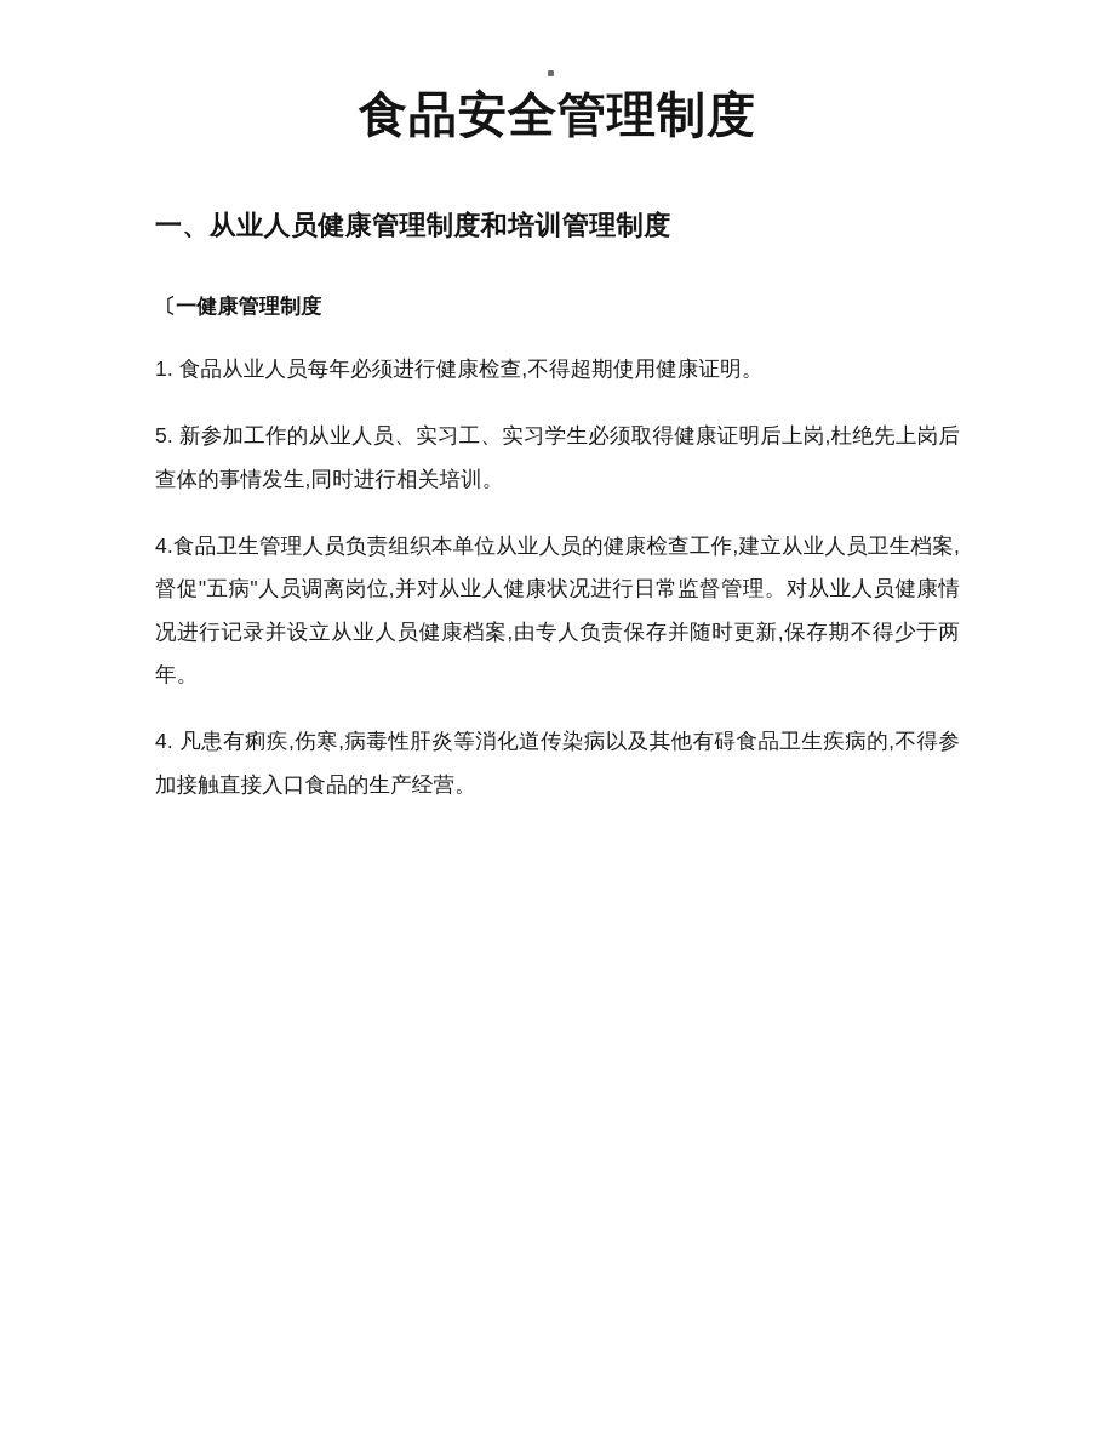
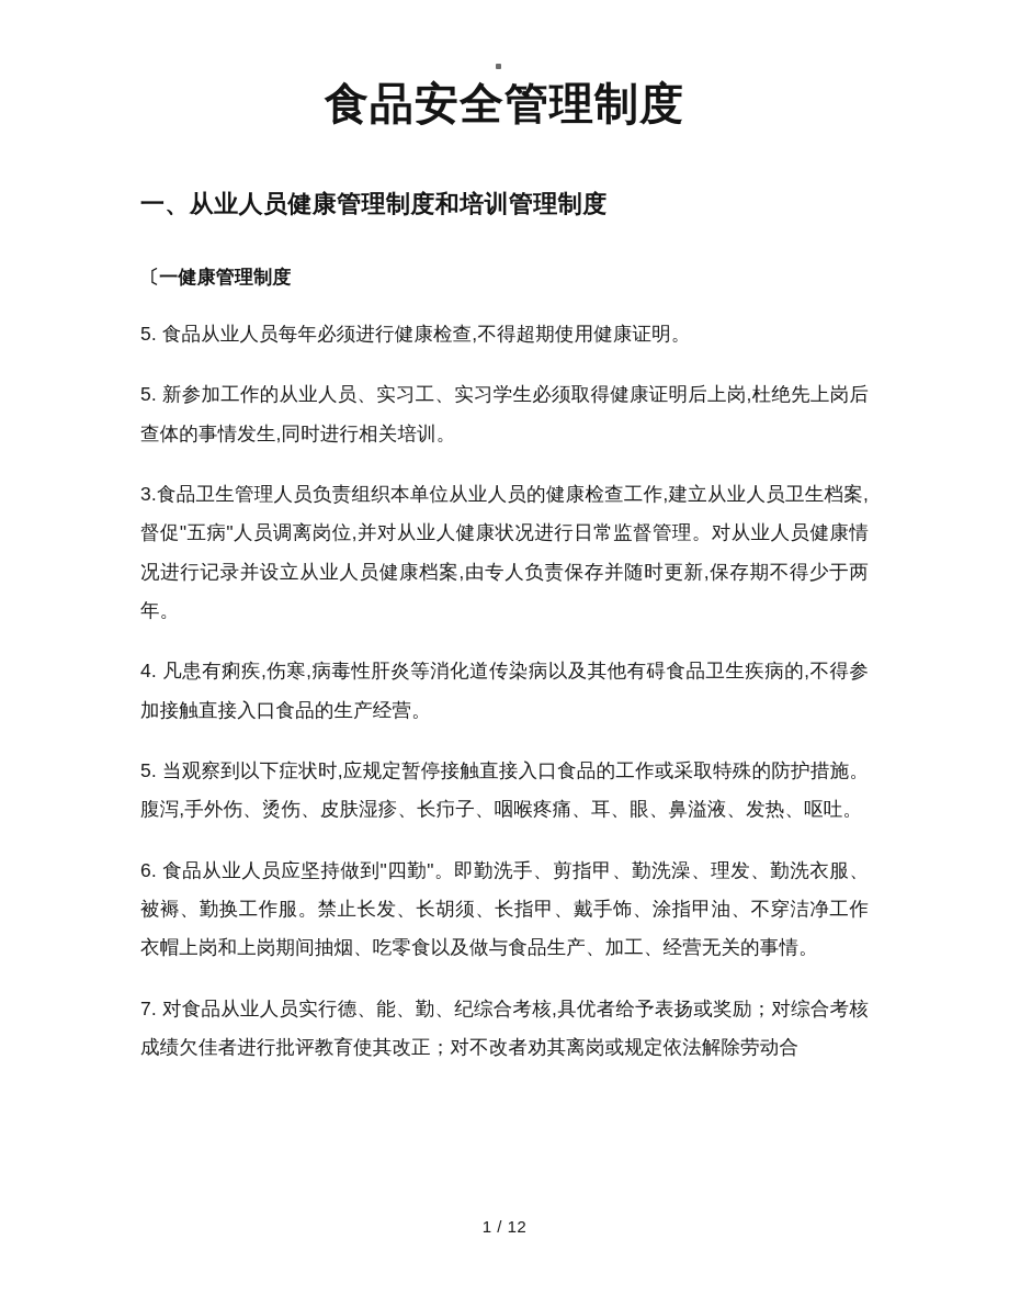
  食品安全管理制度
  一、从业人员健康管理制度和培训管理制度
  〔一健康管理制度
- 1. 食品从业人员每年必须进行健康检查,不得超期使用健康证明。
+ 5. 食品从业人员每年必须进行健康检查,不得超期使用健康证明。
  5. 新参加工作的从业人员、实习工、实习学生必须取得健康证明后上岗,杜绝先上岗后查体的事情发生,同时进行相关培训。
- 4.食品卫生管理人员负责组织本单位从业人员的健康检查工作,建立从业人员卫生档案,督促"五病"人员调离岗位,并对从业人健康状况进行日常监督管理。对从业人员健康情况进行记录并设立从业人员健康档案,由专人负责保存并随时更新,保存期不得少于两年。
+ 3.食品卫生管理人员负责组织本单位从业人员的健康检查工作,建立从业人员卫生档案,督促"五病"人员调离岗位,并对从业人健康状况进行日常监督管理。对从业人员健康情况进行记录并设立从业人员健康档案,由专人负责保存并随时更新,保存期不得少于两年。
  4. 凡患有痢疾,伤寒,病毒性肝炎等消化道传染病以及其他有碍食品卫生疾病的,不得参加接触直接入口食品的生产经营。
+ 5. 当观察到以下症状时,应规定暂停接触直接入口食品的工作或采取特殊的防护措施。腹泻,手外伤、烫伤、皮肤湿疹、长疖子、咽喉疼痛、耳、眼、鼻溢液、发热、呕吐。
+ 6. 食品从业人员应坚持做到"四勤"。即勤洗手、剪指甲、勤洗澡、理发、勤洗衣服、被褥、勤换工作服。禁止长发、长胡须、长指甲、戴手饰、涂指甲油、不穿洁净工作衣帽上岗和上岗期间抽烟、吃零食以及做与食品生产、加工、经营无关的事情。
+ 7. 对食品从业人员实行德、能、勤、纪综合考核,具优者给予表扬或奖励；对综合考核成绩欠佳者进行批评教育使其改正；对不改者劝其离岗或规定依法解除劳动合
+ 1 / 12
